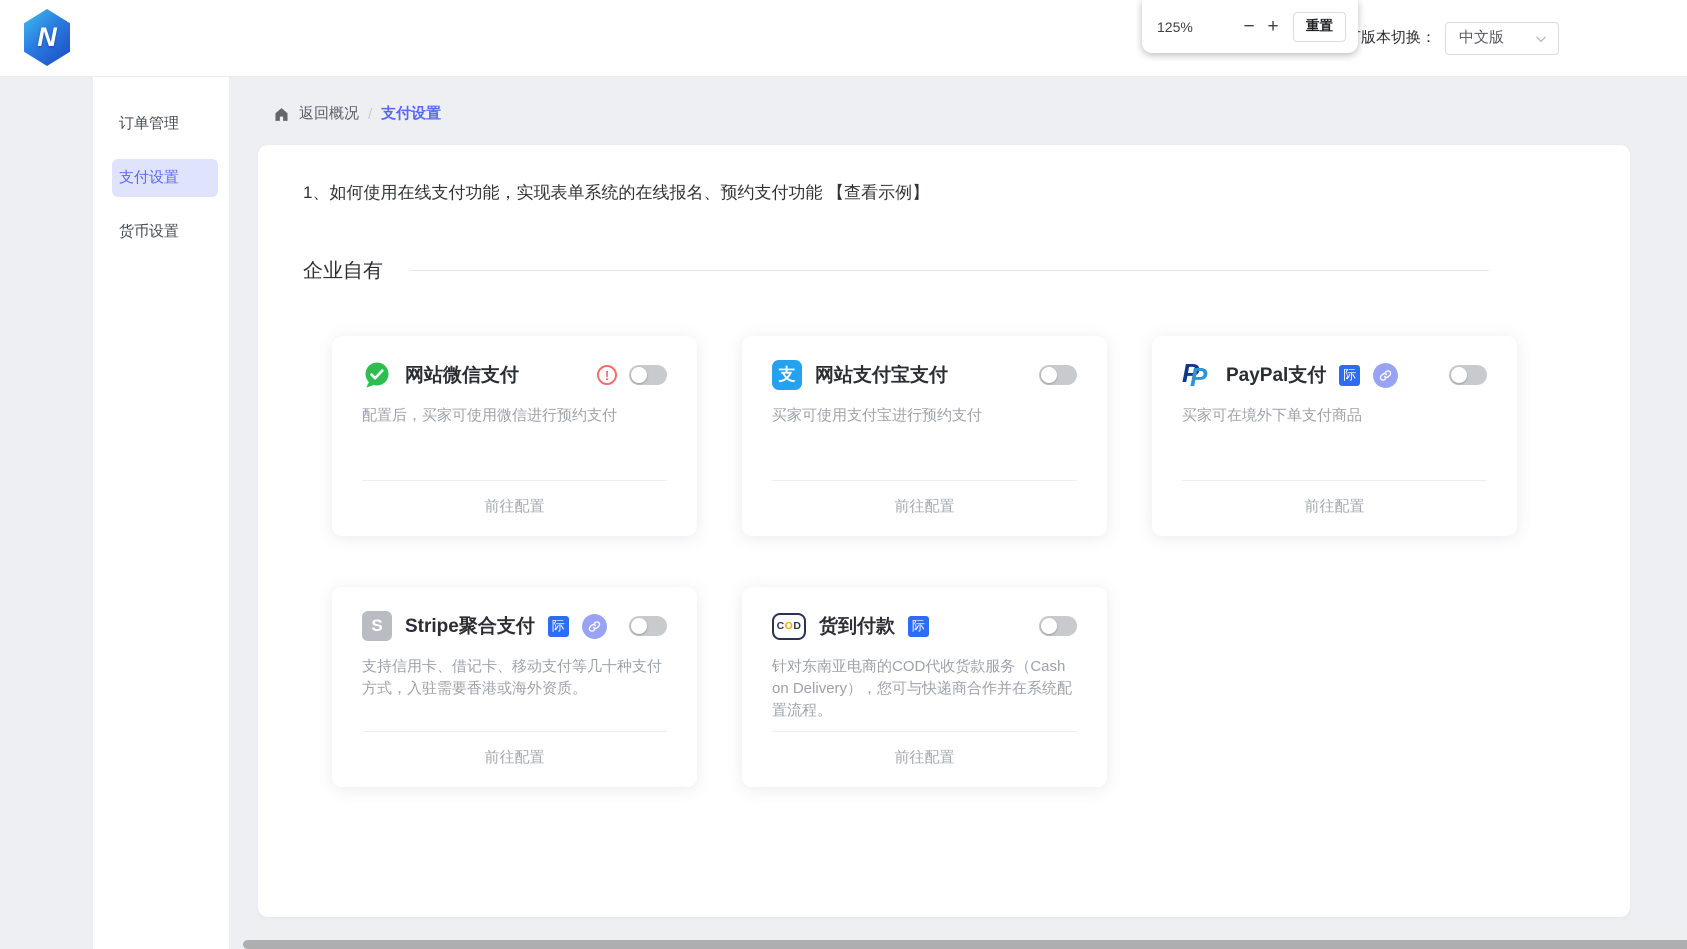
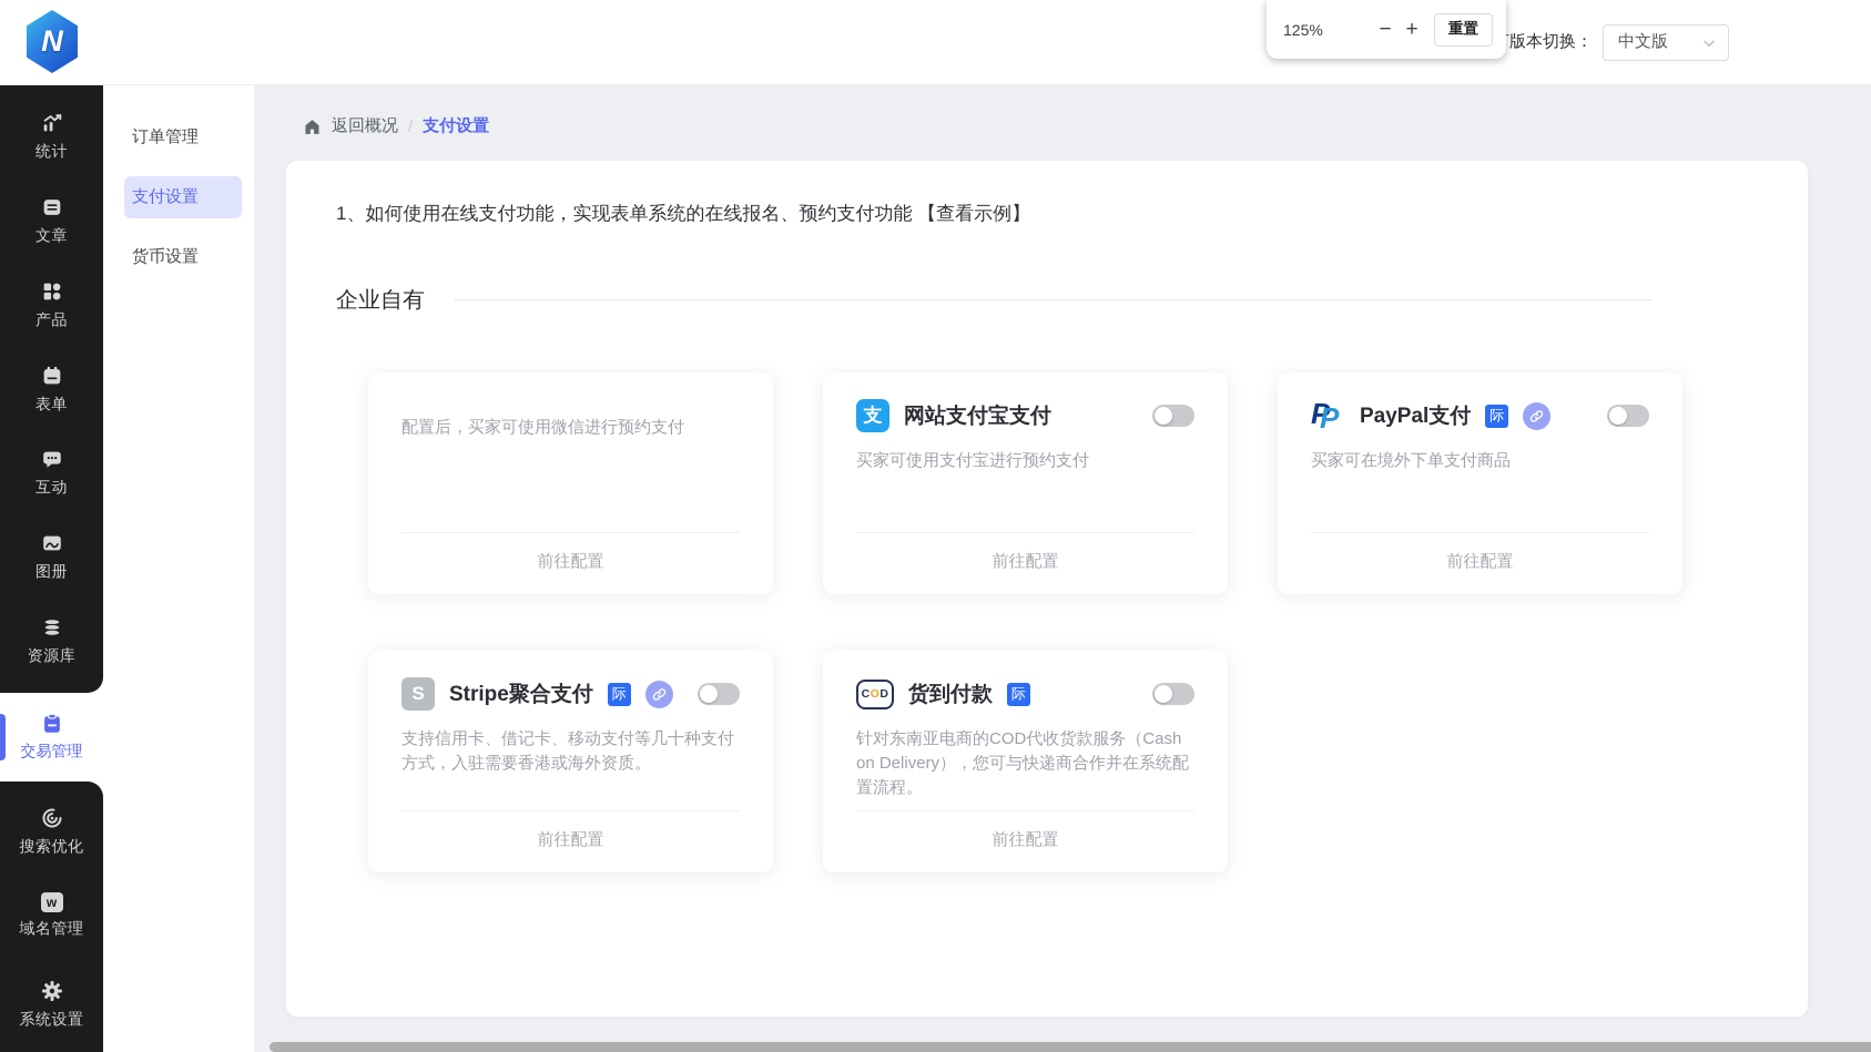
  N
  版本切换：
  中文版
  125%
  −
  +
  重置
+ 统计
+ 文章
+ 产品
+ 表单
+ 互动
+ 图册
+ 资源库
+ 交易管理
+ 搜索优化
+ w
+ 域名管理
+ 系统设置
  订单管理
  支付设置
  货币设置
  返回概况
  /
  支付设置
  1、如何使用在线支付功能，实现表单系统的在线报名、预约支付功能 【查看示例】
  企业自有
- 网站微信支付
- !
  配置后，买家可使用微信进行预约支付
  前往配置
  支
  网站支付宝支付
  买家可使用支付宝进行预约支付
  前往配置
  P
  P
  PayPal支付
  际
  买家可在境外下单支付商品
  前往配置
  S
  Stripe聚合支付
  际
  支持信用卡、借记卡、移动支付等几十种支付方式，入驻需要香港或海外资质。
  前往配置
  C
  O
  D
  货到付款
  际
  针对东南亚电商的COD代收货款服务（Cash on Delivery），您可与快递商合作并在系统配置流程。
  前往配置
